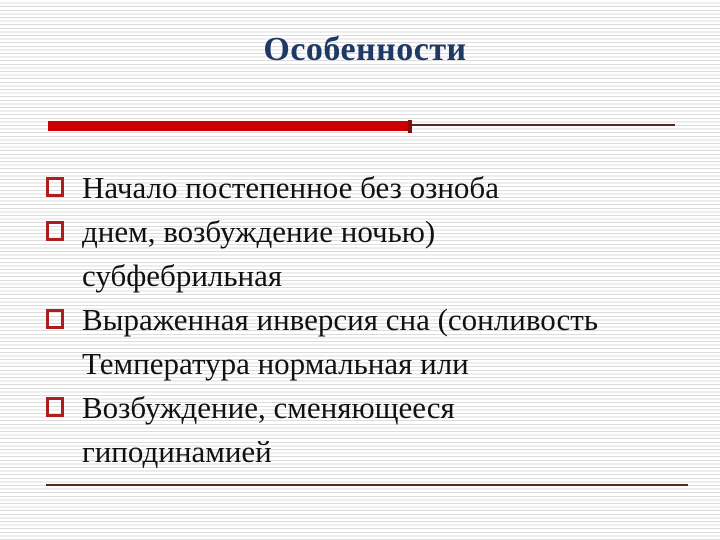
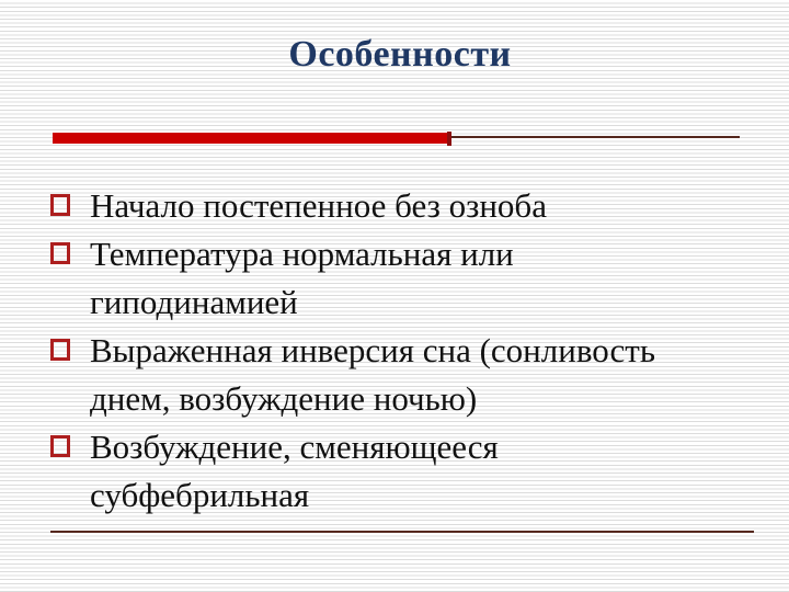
  Особенности
  Начало постепенное без озноба
- днем, возбуждение ночью)
+ Температура нормальная или
- субфебрильная
+ гиподинамией
  Выраженная инверсия сна (сонливость
- Температура нормальная или
+ днем, возбуждение ночью)
  Возбуждение, сменяющееся
- гиподинамией
+ субфебрильная
